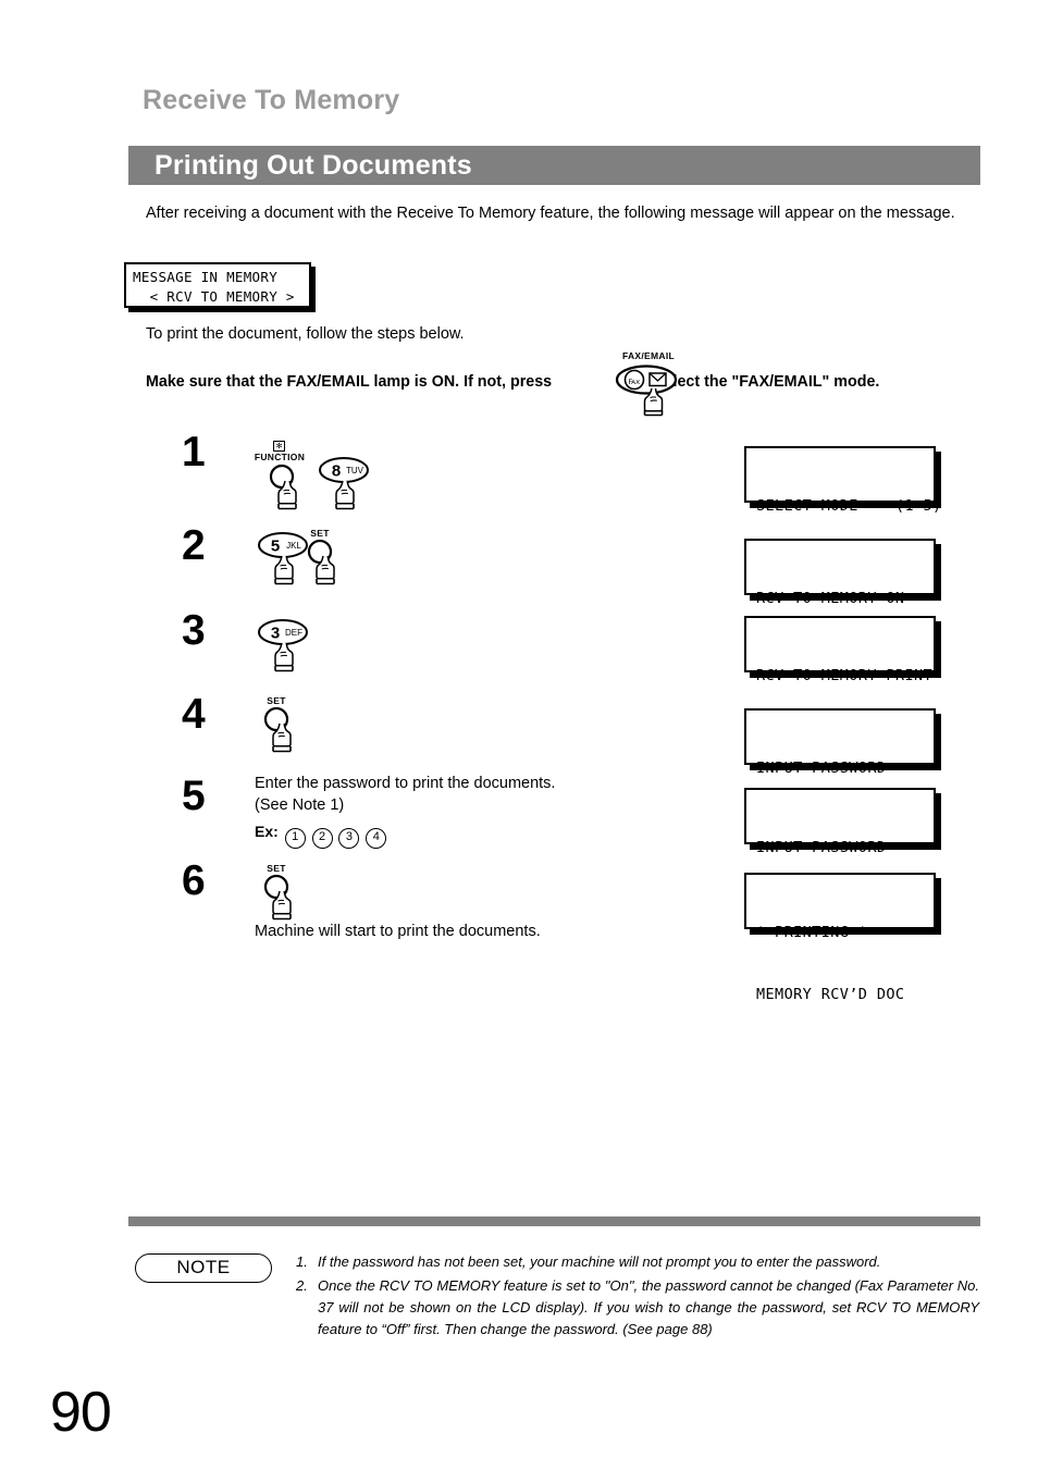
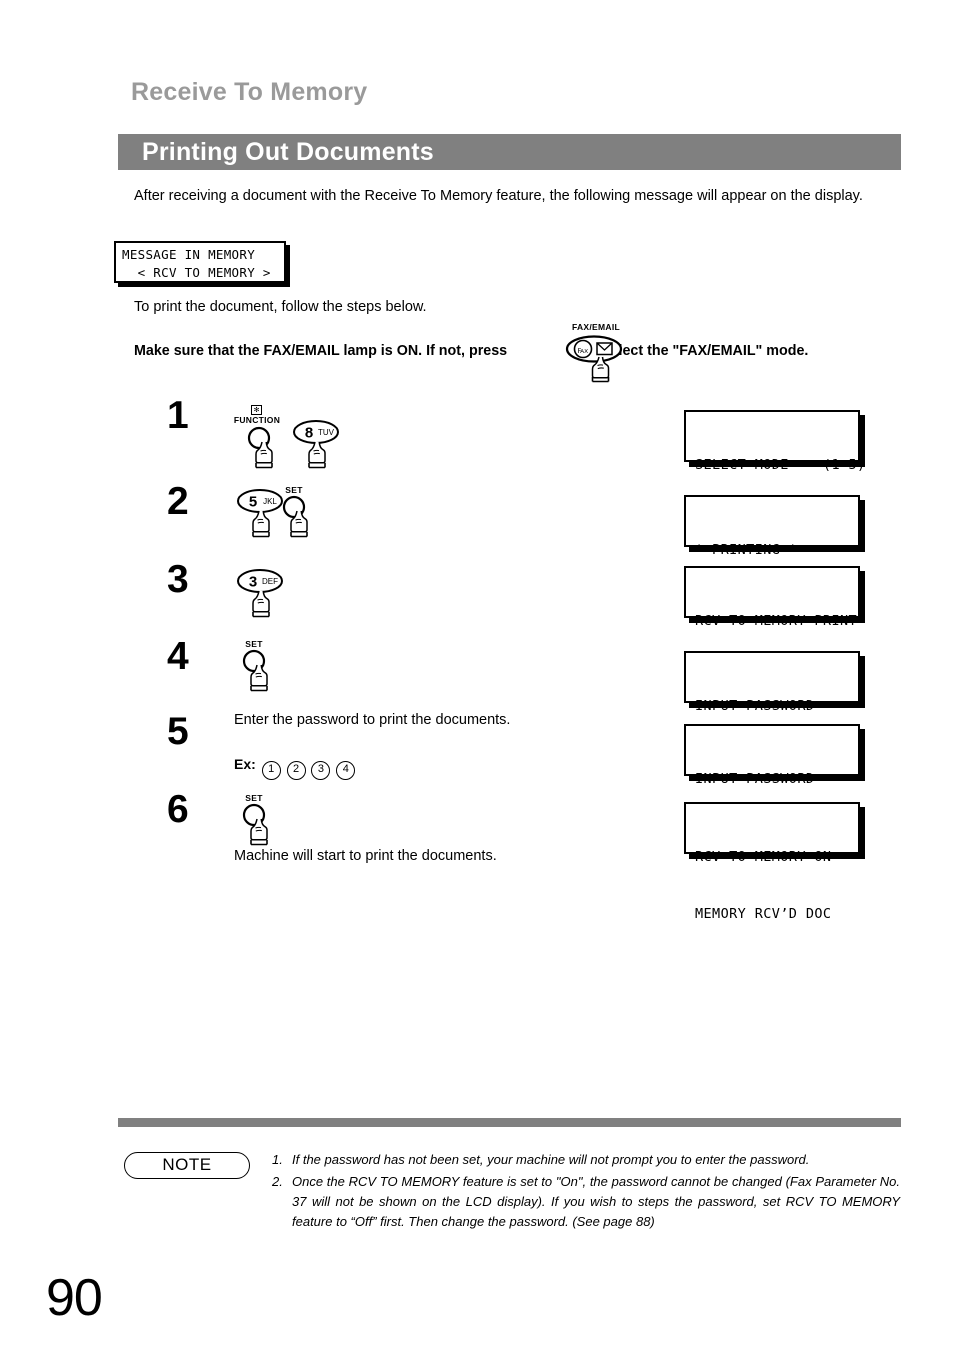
  Receive To Memory
  Printing Out Documents
- After receiving a document with the Receive To Memory feature, the following message will appear on the message.
+ After receiving a document with the Receive To Memory feature, the following message will appear on the display.
  MESSAGE IN MEMORY < RCV TO MEMORY >
  To print the document, follow the steps below.
  Make sure that the FAX/EMAIL lamp is ON. If not, press ect the "FAX/EMAIL" mode.
  FAX/EMAIL
  ℻
  1
  ✻
  FUNCTION
  8
  TUV
  SELECT MODE (1-5)
  2
  5
  JKL
  SET
- RCV TO MEMORY=ON
+ * PRINTING *
  3
  3
  DEF
  RCV TO MEMORY=PRINT
  4
  SET
  INPUT PASSWORD
  5
  Enter the password to print the documents.
- (See Note 1)
  Ex: 1 2 3 4
  INPUT PASSWORD
  6
  SET
  Machine will start to print the documents.
- * PRINTING *
+ RCV TO MEMORY=ON
  MEMORY RCV’D DOC
  NOTE
  1.
  If the password has not been set, your machine will not prompt you to enter the password.
  2.
- Once the RCV TO MEMORY feature is set to "On", the password cannot be changed (Fax Parameter No. 37 will not be shown on the LCD display). If you wish to change the password, set RCV TO MEMORY feature to “Off” first. Then change the password. (See page 88)
+ Once the RCV TO MEMORY feature is set to "On", the password cannot be changed (Fax Parameter No. 37 will not be shown on the LCD display). If you wish to steps the password, set RCV TO MEMORY feature to “Off” first. Then change the password. (See page 88)
  90
